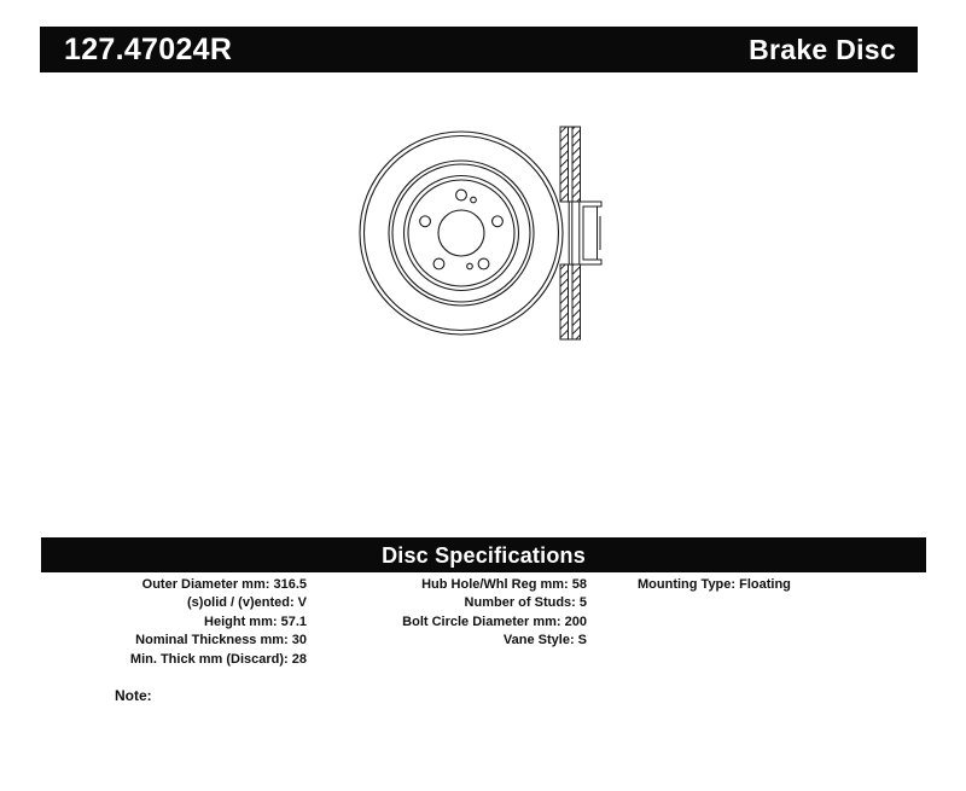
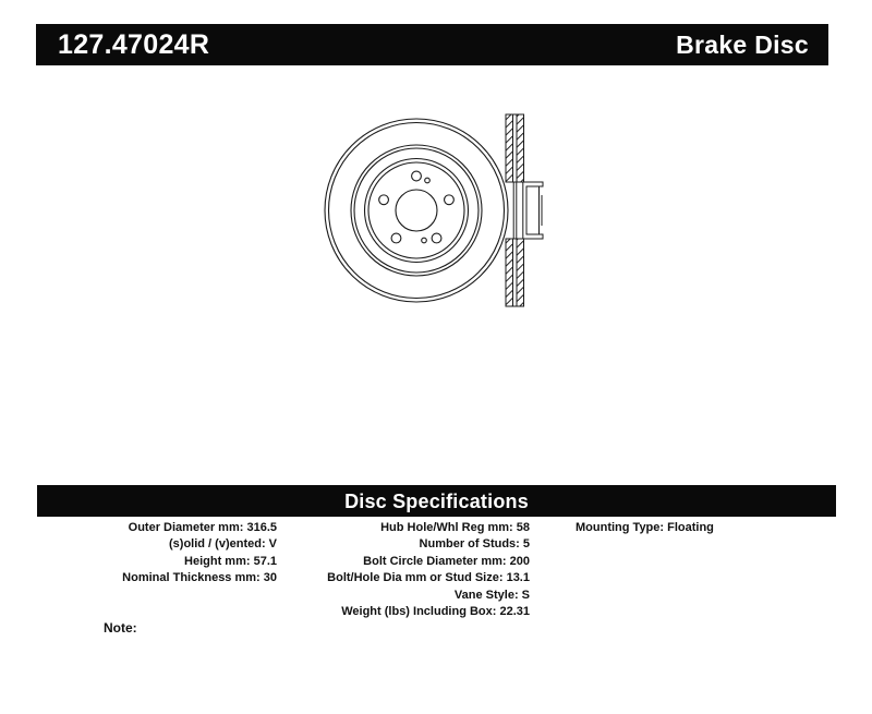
  127.47024R
  Brake Disc
  Disc Specifications
  Outer Diameter mm: 316.5
  (s)olid / (v)ented: V
  Height mm: 57.1
  Nominal Thickness mm: 30
- Min. Thick mm (Discard): 28
  Hub Hole/Whl Reg mm: 58
  Number of Studs: 5
  Bolt Circle Diameter mm: 200
+ Bolt/Hole Dia mm or Stud Size: 13.1
  Vane Style: S
+ Weight (lbs) Including Box: 22.31
  Mounting Type: Floating
  Note:
